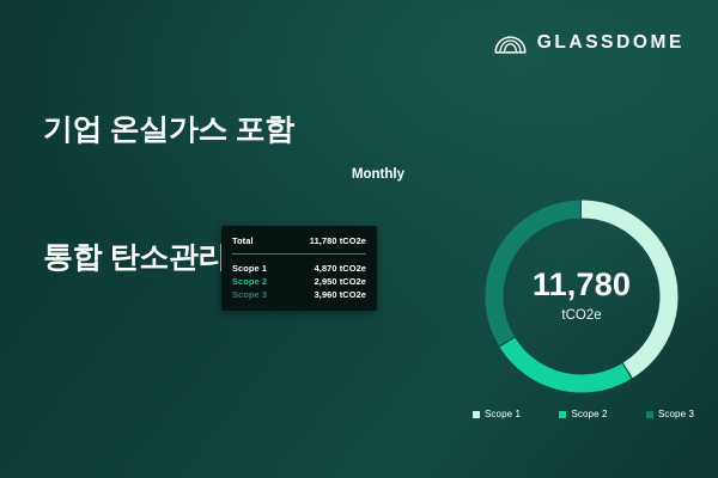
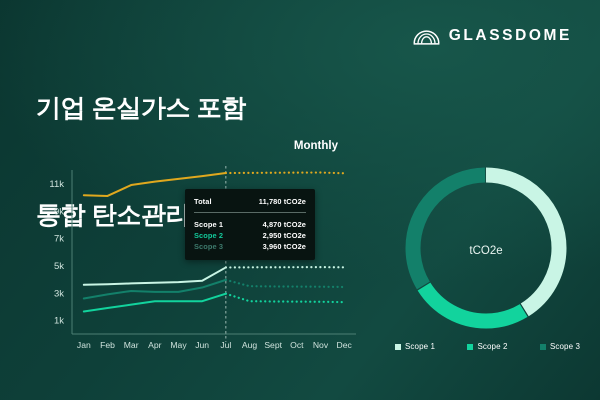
  기업 온실가스 포함
  GLASSDOME
  Monthly
+ 1k
+ 3k
+ 5k
+ 7k
+ 9k
+ 11k
+ Jan
+ Feb
+ Mar
+ Apr
+ May
+ Jun
+ Jul
+ Aug
+ Sept
+ Oct
+ Nov
+ Dec
  Total
  11,780 tCO2e
  Scope 1
  4,870 tCO2e
  Scope 2
  2,950 tCO2e
  Scope 3
  3,960 tCO2e
- 11,780
  tCO2e
  Scope 1
  Scope 2
  Scope 3
